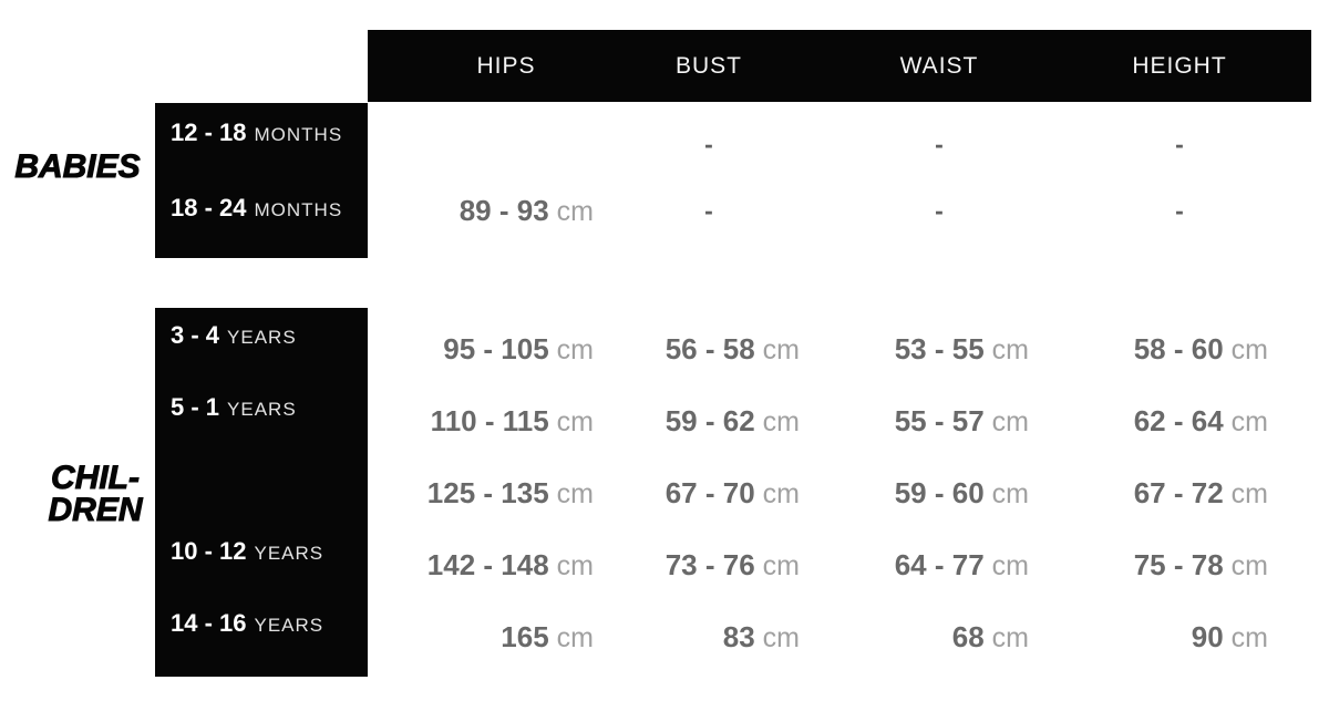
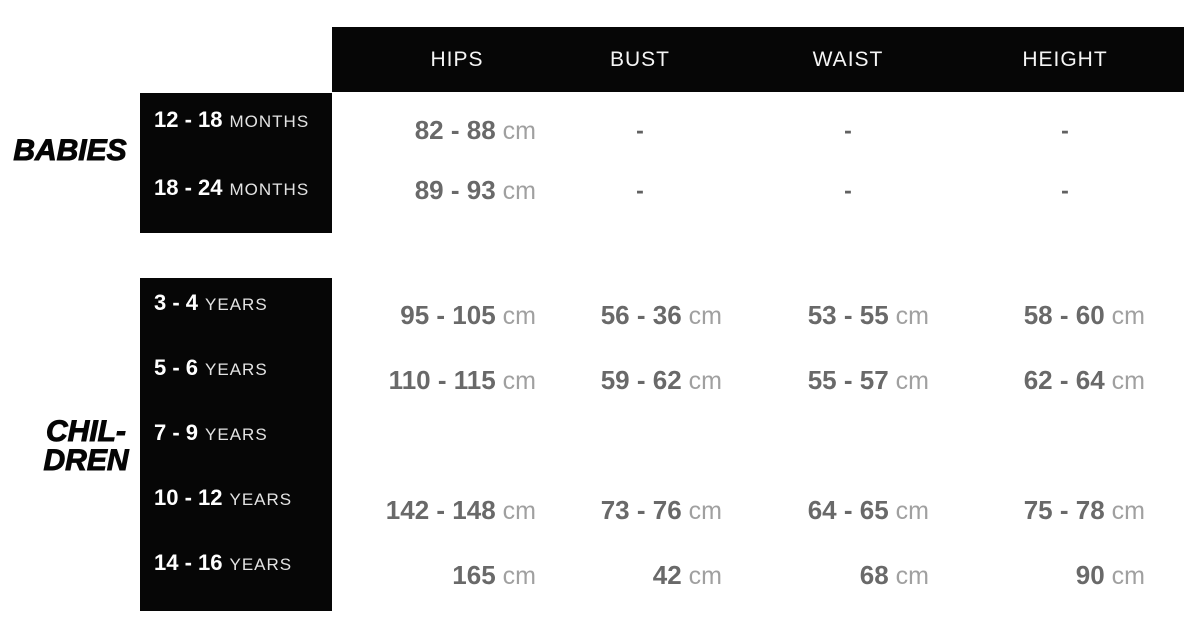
  HIPS
  BUST
  WAIST
  HEIGHT
  BABIES
  12 - 18 MONTHS
  18 - 24 MONTHS
  CHIL-
  DREN
  3 - 4 YEARS
- 5 - 1 YEARS
+ 5 - 6 YEARS
+ 7 - 9 YEARS
  10 - 12 YEARS
  14 - 16 YEARS
+ 82 - 88 cm
  -
  -
  -
  89 - 93 cm
  -
  -
  -
  95 - 105 cm
- 56 - 58 cm
+ 56 - 36 cm
  53 - 55 cm
  58 - 60 cm
  110 - 115 cm
  59 - 62 cm
  55 - 57 cm
  62 - 64 cm
- 125 - 135 cm
- 67 - 70 cm
- 59 - 60 cm
- 67 - 72 cm
  142 - 148 cm
  73 - 76 cm
- 64 - 77 cm
+ 64 - 65 cm
  75 - 78 cm
  165 cm
- 83 cm
+ 42 cm
  68 cm
  90 cm
